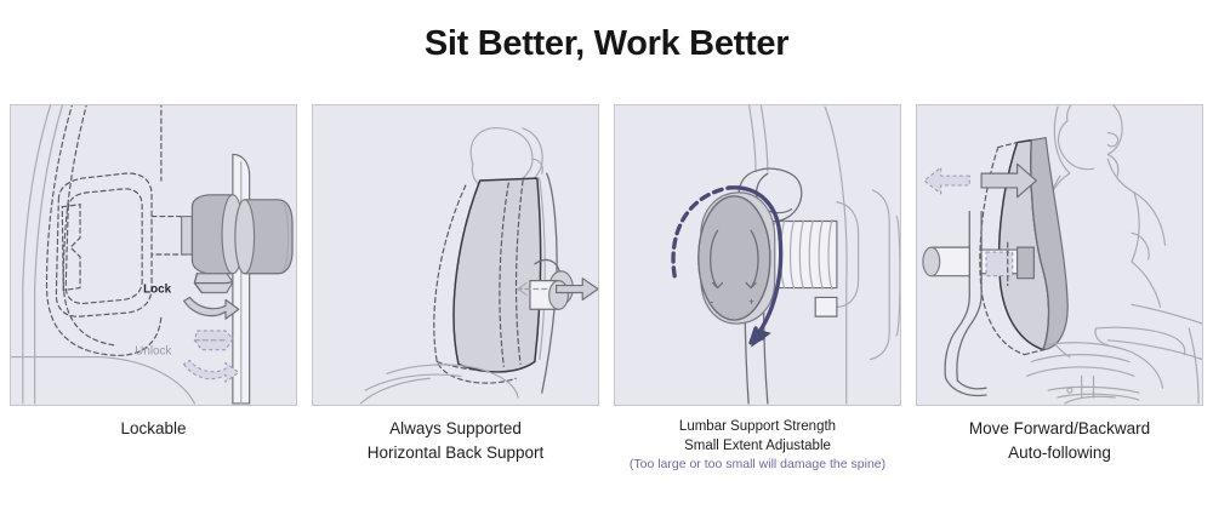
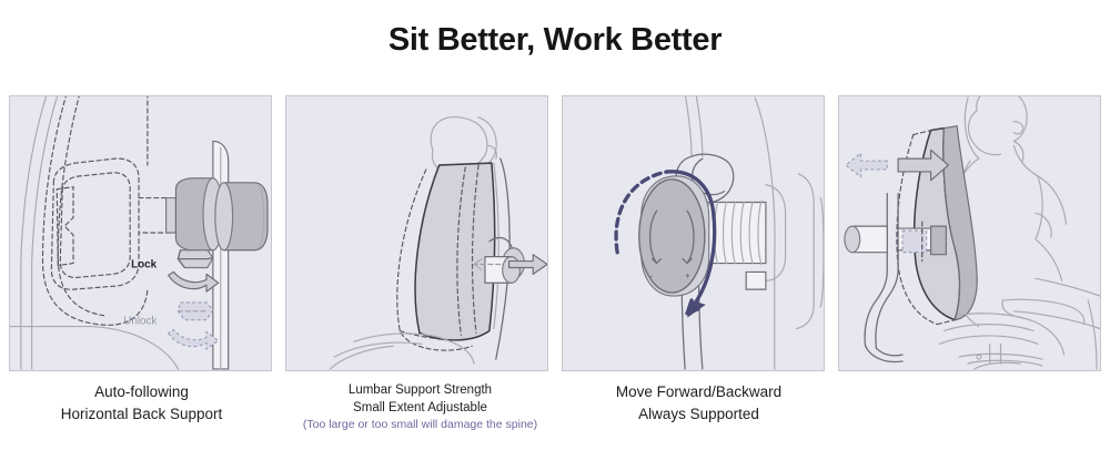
  Sit Better, Work Better
  Lock
  Unlock
  -
  +
- Lockable
- Always Supported
+ Auto-following
  Horizontal Back Support
  Lumbar Support Strength
  Small Extent Adjustable
  (Too large or too small will damage the spine)
  Move Forward/Backward
- Auto-following
+ Always Supported
